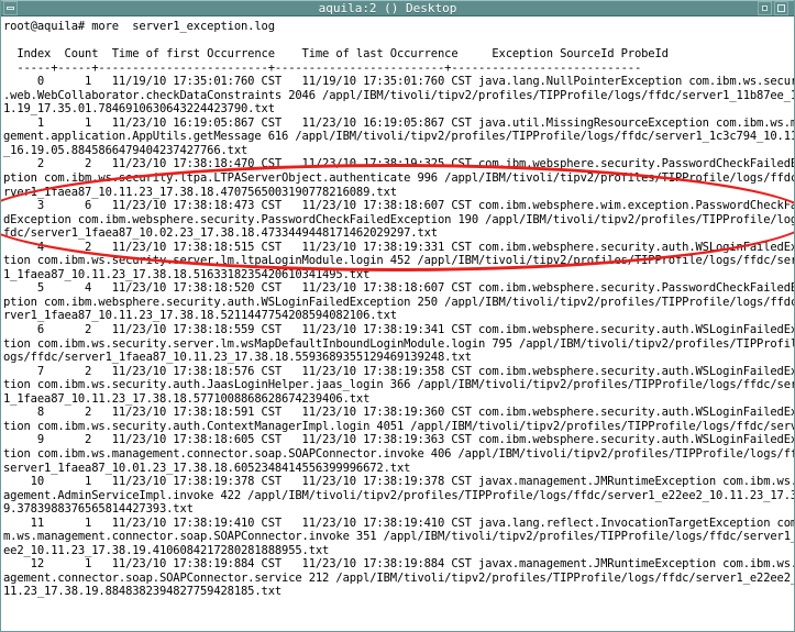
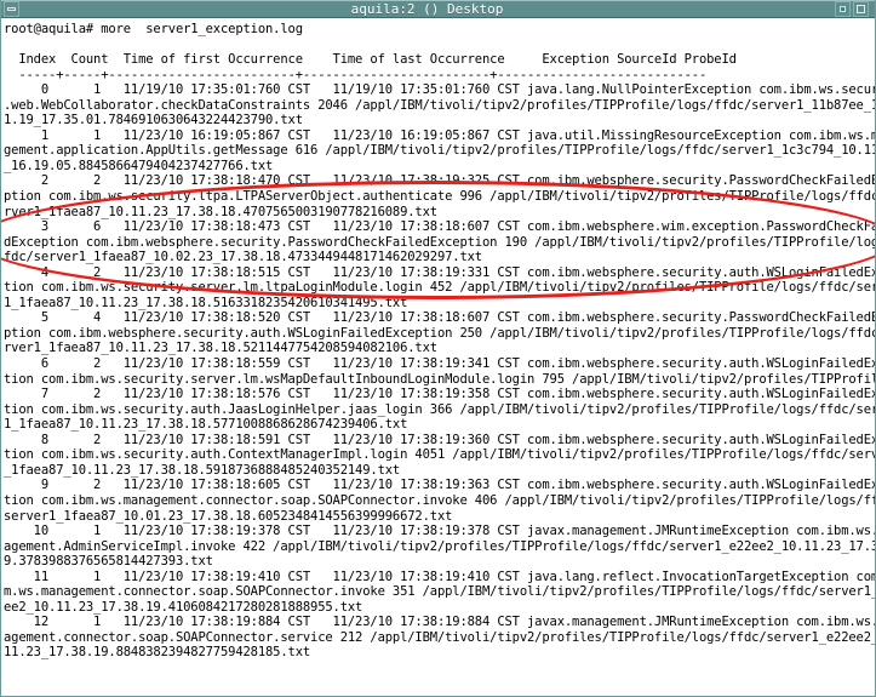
  aquila:2 () Desktop
  root@aquila# more server1_exception.log
  Index Count Time of first Occurrence Time of last Occurrence Exception SourceId ProbeId
  -----+-----+-------------------------+-------------------------+----------------------------
  0 1 11/19/10 17:35:01:760 CST 11/19/10 17:35:01:760 CST java.lang.NullPointerException com.ibm.ws.secur
  .web.WebCollaborator.checkDataConstraints 2046 /appl/IBM/tivoli/tipv2/profiles/TIPProfile/logs/ffdc/server1_11b87ee_1
  1.19_17.35.01.7846910630643224423790.txt
  1 1 11/23/10 16:19:05:867 CST 11/23/10 16:19:05:867 CST java.util.MissingResourceException com.ibm.ws.m
  gement.application.AppUtils.getMessage 616 /appl/IBM/tivoli/tipv2/profiles/TIPProfile/logs/ffdc/server1_1c3c794_10.11
  _16.19.05.8845866479404237427766.txt
  2 2 11/23/10 17:38:18:470 CST 11/23/10 17:38:19:325 CST com.ibm.websphere.security.PasswordCheckFailedE
  ption com.ibm.ws.security.ltpa.LTPAServerObject.authenticate 996 /appl/IBM/tivoli/tipv2/profiles/TIPProfile/logs/ffdc
  rver1_1faea87_10.11.23_17.38.18.4707565003190778216089.txt
  3 6 11/23/10 17:38:18:473 CST 11/23/10 17:38:18:607 CST com.ibm.websphere.wim.exception.PasswordCheckF
  dException com.ibm.websphere.security.PasswordCheckFailedException 190 /appl/IBM/tivoli/tipv2/profiles/TIPProfile/lo
  fdc/server1_1faea87_10.02.23_17.38.18.4733449448171462029297.txt
  4 2 11/23/10 17:38:18:515 CST 11/23/10 17:38:19:331 CST com.ibm.websphere.security.auth.WSLoginFailedEx
  tion com.ibm.ws.security.server.lm.ltpaLoginModule.login 452 /appl/IBM/tivoli/tipv2/profiles/TIPProfile/logs/ffdc/ser
  1_1faea87_10.11.23_17.38.18.5163318235420610341495.txt
  5 4 11/23/10 17:38:18:520 CST 11/23/10 17:38:18:607 CST com.ibm.websphere.security.PasswordCheckFailedE
  ption com.ibm.websphere.security.auth.WSLoginFailedException 250 /appl/IBM/tivoli/tipv2/profiles/TIPProfile/logs/ffdc
  rver1_1faea87_10.11.23_17.38.18.5211447754208594082106.txt
  6 2 11/23/10 17:38:18:559 CST 11/23/10 17:38:19:341 CST com.ibm.websphere.security.auth.WSLoginFailedEx
  tion com.ibm.ws.security.server.lm.wsMapDefaultInboundLoginModule.login 795 /appl/IBM/tivoli/tipv2/profiles/TIPProfil
- ogs/ffdc/server1_1faea87_10.11.23_17.38.18.5593689355129469139248.txt
  7 2 11/23/10 17:38:18:576 CST 11/23/10 17:38:19:358 CST com.ibm.websphere.security.auth.WSLoginFailedEx
  tion com.ibm.ws.security.auth.JaasLoginHelper.jaas_login 366 /appl/IBM/tivoli/tipv2/profiles/TIPProfile/logs/ffdc/ser
  1_1faea87_10.11.23_17.38.18.5771008868628674239406.txt
  8 2 11/23/10 17:38:18:591 CST 11/23/10 17:38:19:360 CST com.ibm.websphere.security.auth.WSLoginFailedEx
  tion com.ibm.ws.security.auth.ContextManagerImpl.login 4051 /appl/IBM/tivoli/tipv2/profiles/TIPProfile/logs/ffdc/serv
+ _1faea87_10.11.23_17.38.18.5918736888485240352149.txt
  9 2 11/23/10 17:38:18:605 CST 11/23/10 17:38:19:363 CST com.ibm.websphere.security.auth.WSLoginFailedEx
  tion com.ibm.ws.management.connector.soap.SOAPConnector.invoke 406 /appl/IBM/tivoli/tipv2/profiles/TIPProfile/logs/ff
  server1_1faea87_10.01.23_17.38.18.6052348414556399996672.txt
  10 1 11/23/10 17:38:19:378 CST 11/23/10 17:38:19:378 CST javax.management.JMRuntimeException com.ibm.ws.
  agement.AdminServiceImpl.invoke 422 /appl/IBM/tivoli/tipv2/profiles/TIPProfile/logs/ffdc/server1_e22ee2_10.11.23_17.3
  9.3783988376565814427393.txt
  11 1 11/23/10 17:38:19:410 CST 11/23/10 17:38:19:410 CST java.lang.reflect.InvocationTargetException com
  m.ws.management.connector.soap.SOAPConnector.invoke 351 /appl/IBM/tivoli/tipv2/profiles/TIPProfile/logs/ffdc/server1_
  ee2_10.11.23_17.38.19.4106084217280281888955.txt
  12 1 11/23/10 17:38:19:884 CST 11/23/10 17:38:19:884 CST javax.management.JMRuntimeException com.ibm.ws.
  agement.connector.soap.SOAPConnector.service 212 /appl/IBM/tivoli/tipv2/profiles/TIPProfile/logs/ffdc/server1_e22ee2_
  11.23_17.38.19.8848382394827759428185.txt
